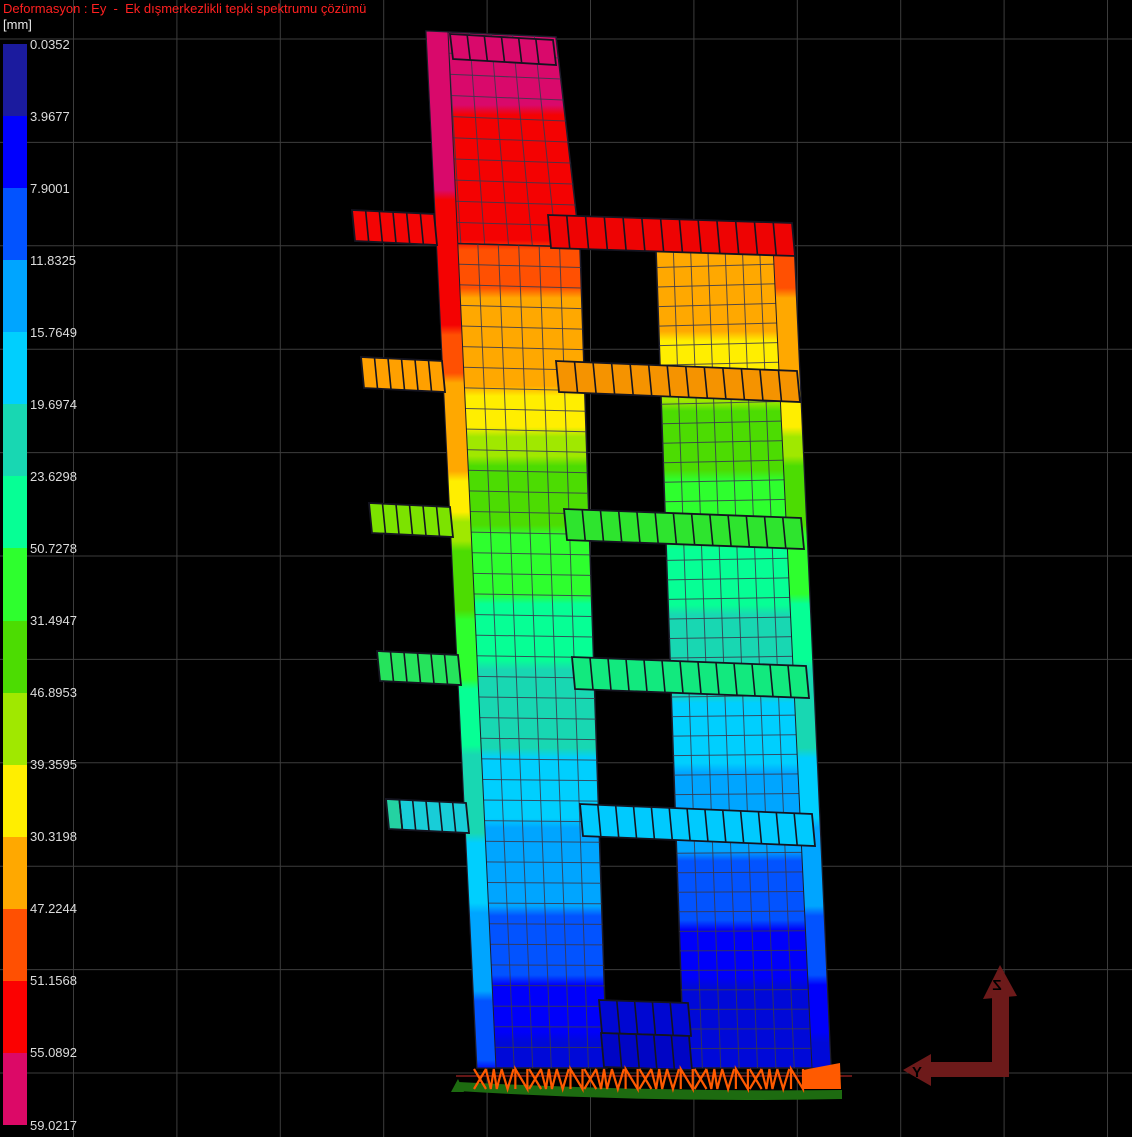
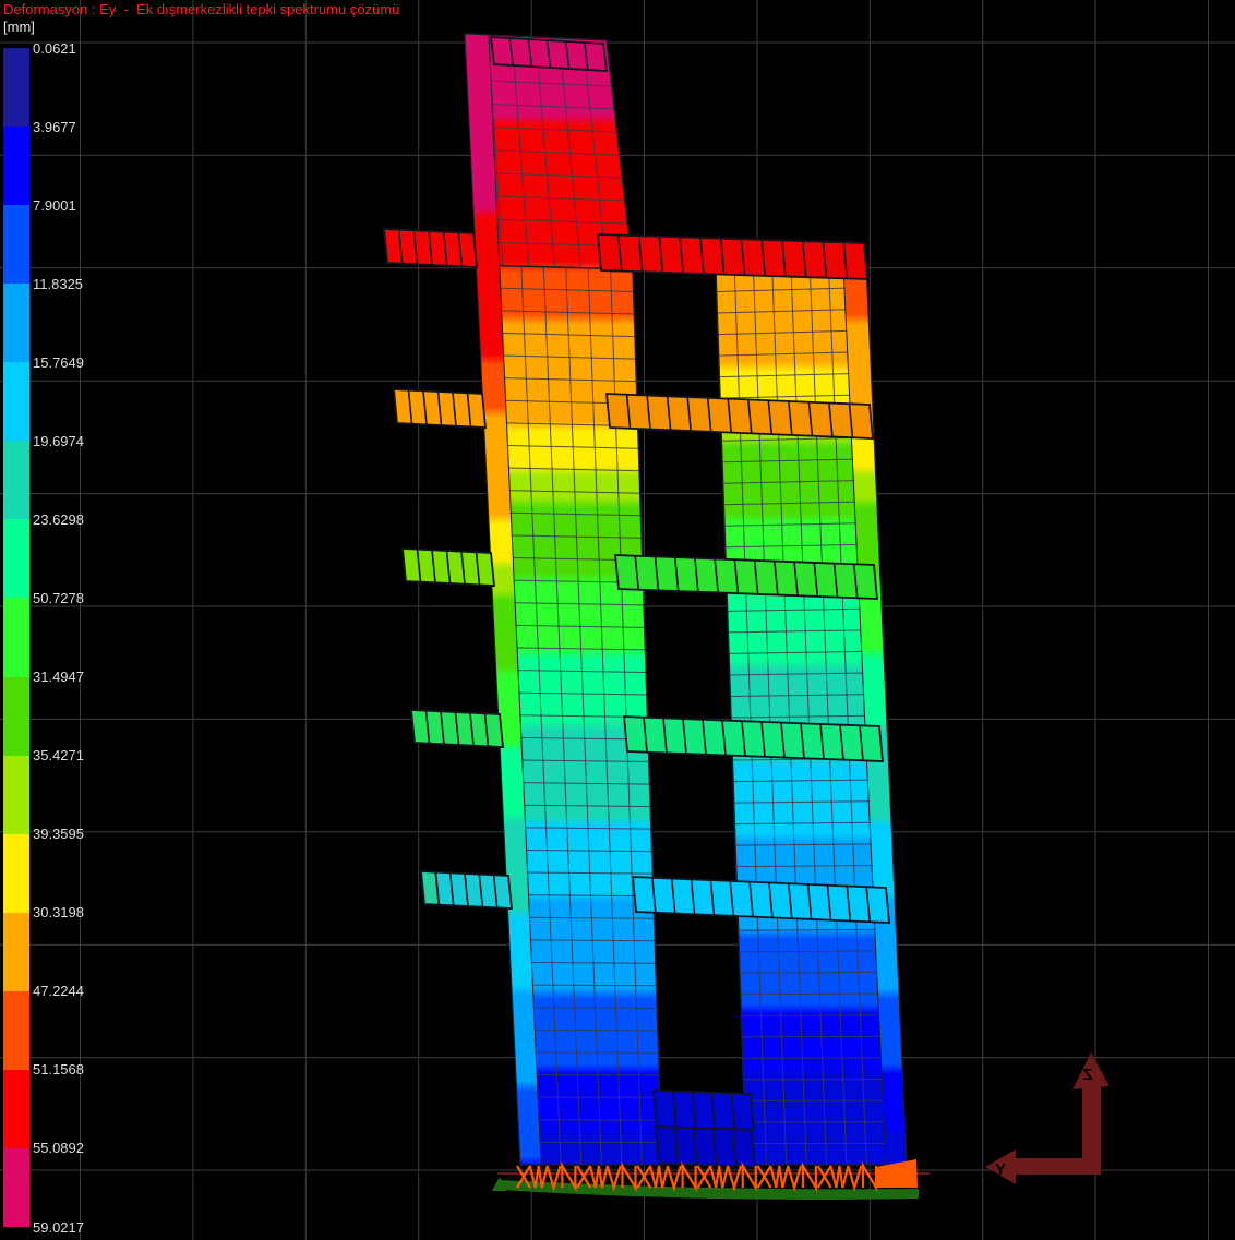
- 0.0352
+ 0.0621
  3.9677
  7.9001
  11.8325
  15.7649
  19.6974
  23.6298
  50.7278
  31.4947
- 46.8953
+ 35.4271
  39.3595
  30.3198
  47.2244
  51.1568
  55.0892
  59.0217
  Deformasyon : Ey - Ek dışmerkezlikli tepki spektrumu çözümü
  [mm]
